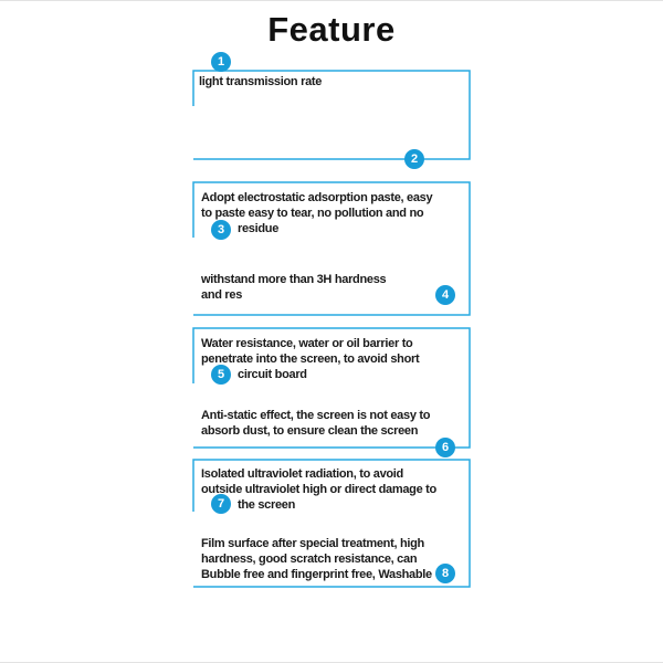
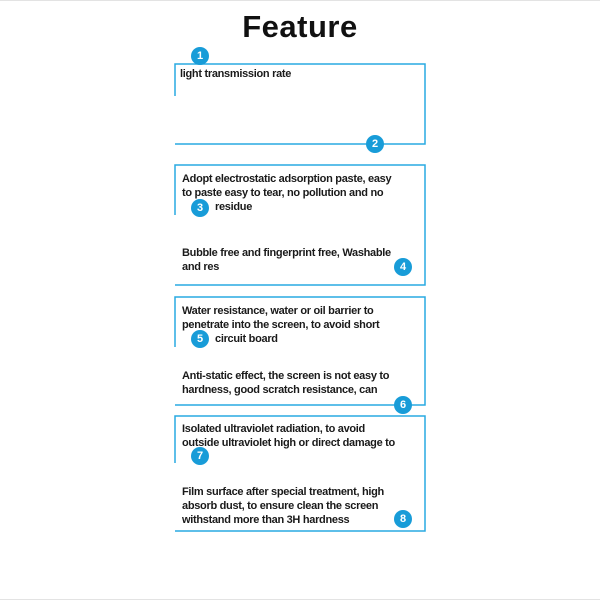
  Feature
  1
  light transmission rate
  2
  3
  Adopt electrostatic adsorption paste, easy
  to paste easy to tear, no pollution and no
  residue
  4
- withstand more than 3H hardness
+ Bubble free and fingerprint free, Washable
  and res
  5
  Water resistance, water or oil barrier to
  penetrate into the screen, to avoid short
  circuit board
  6
  Anti-static effect, the screen is not easy to
- absorb dust, to ensure clean the screen
+ hardness, good scratch resistance, can
  7
  Isolated ultraviolet radiation, to avoid
  outside ultraviolet high or direct damage to
- the screen
  8
  Film surface after special treatment, high
- hardness, good scratch resistance, can
+ absorb dust, to ensure clean the screen
- Bubble free and fingerprint free, Washable
+ withstand more than 3H hardness
